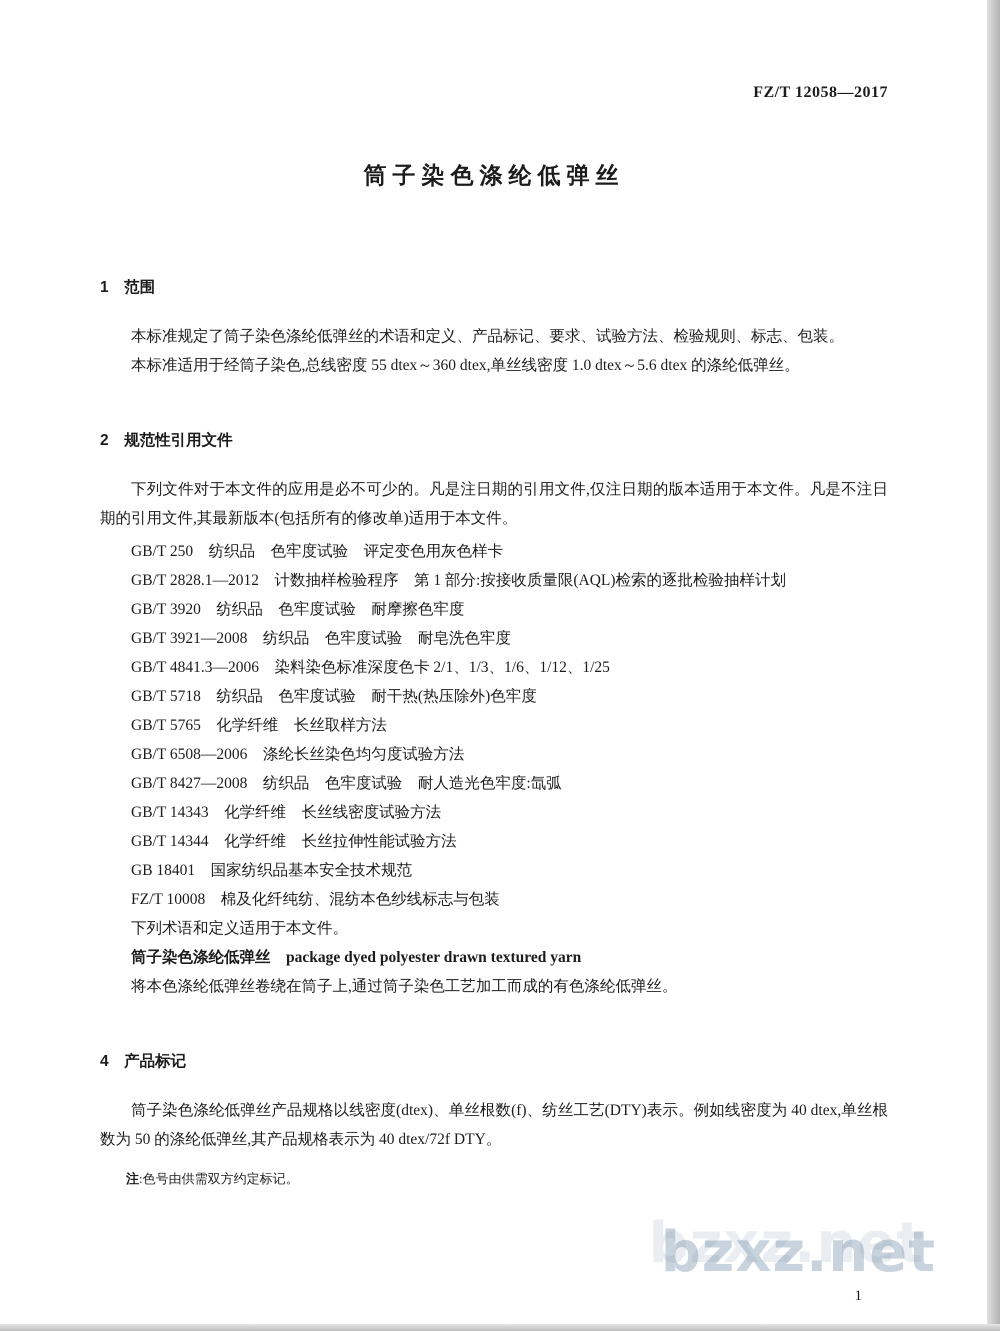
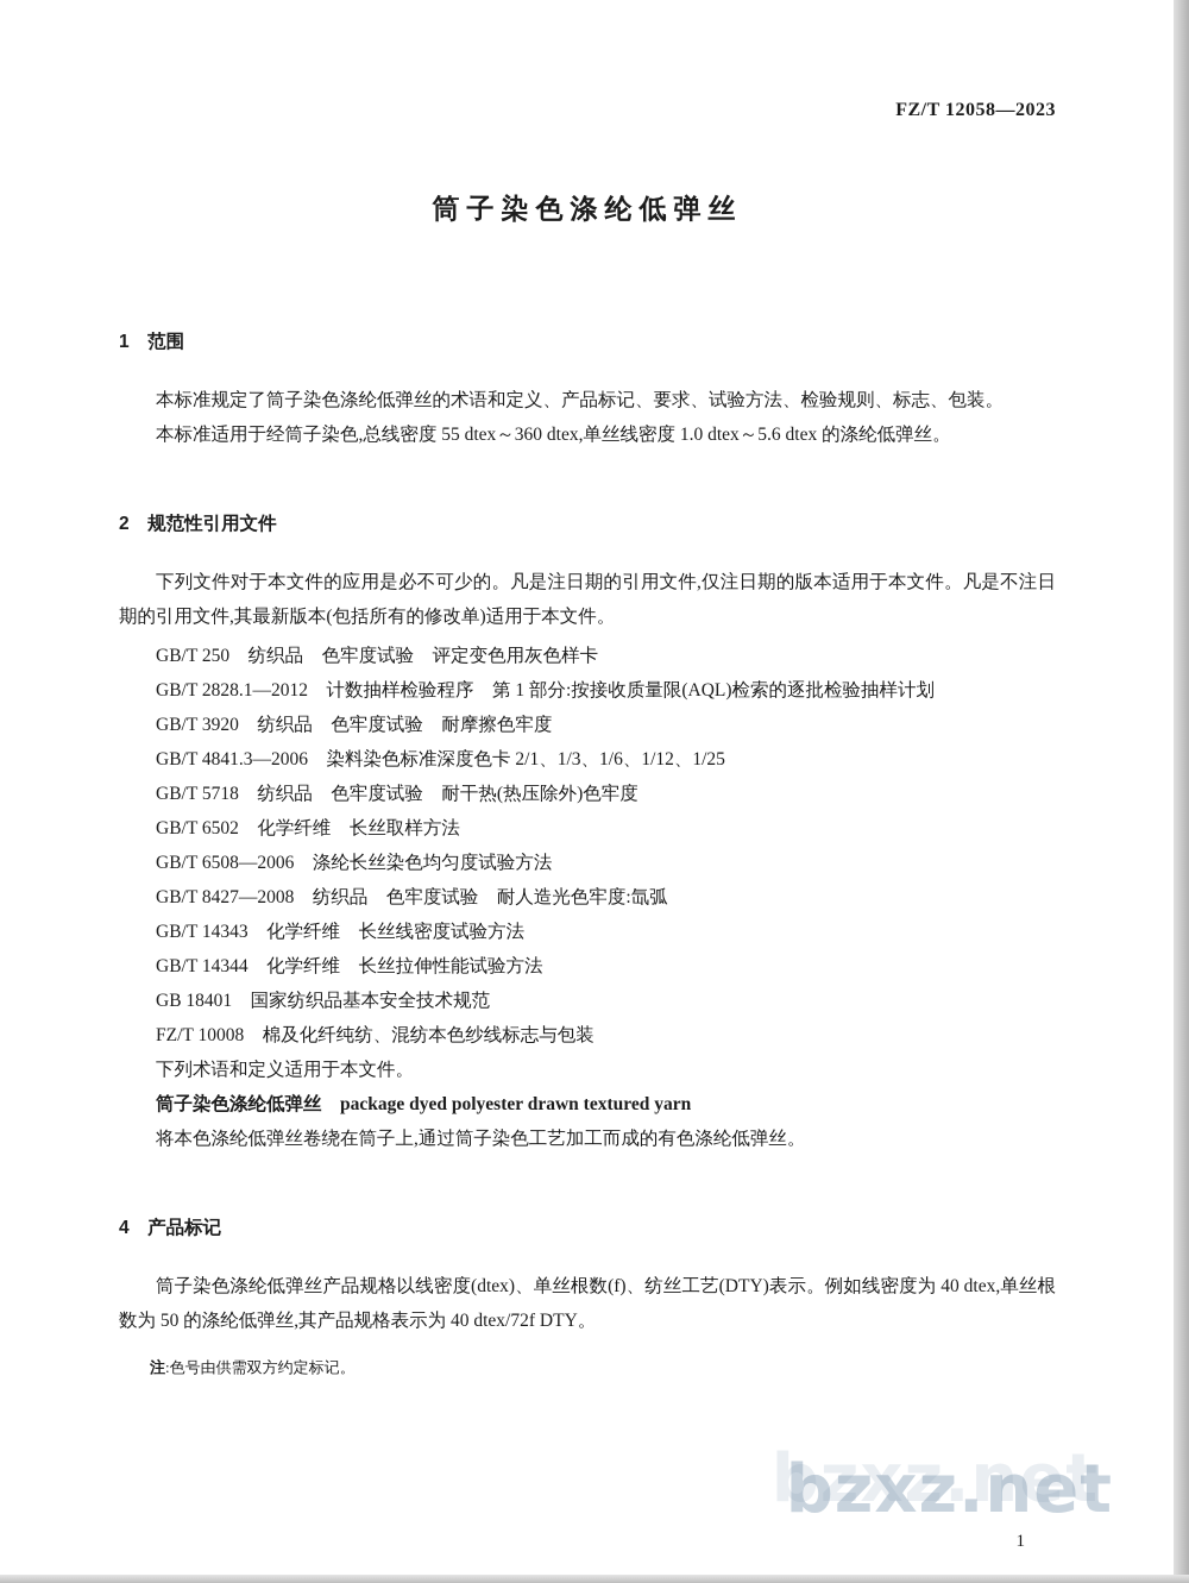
- FZ/T 12058—2017
+ FZ/T 12058—2023
  筒子染色涤纶低弹丝
  1 范围
  本标准规定了筒子染色涤纶低弹丝的术语和定义、产品标记、要求、试验方法、检验规则、标志、包装。
  本标准适用于经筒子染色,总线密度 55 dtex～360 dtex,单丝线密度 1.0 dtex～5.6 dtex 的涤纶低弹丝。
  2 规范性引用文件
  下列文件对于本文件的应用是必不可少的。凡是注日期的引用文件,仅注日期的版本适用于本文件。凡是不注日期的引用文件,其最新版本(包括所有的修改单)适用于本文件。
  GB/T 250 纺织品 色牢度试验 评定变色用灰色样卡
  GB/T 2828.1—2012 计数抽样检验程序 第 1 部分:按接收质量限(AQL)检索的逐批检验抽样计划
  GB/T 3920 纺织品 色牢度试验 耐摩擦色牢度
- GB/T 3921—2008 纺织品 色牢度试验 耐皂洗色牢度
  GB/T 4841.3—2006 染料染色标准深度色卡 2/1、1/3、1/6、1/12、1/25
  GB/T 5718 纺织品 色牢度试验 耐干热(热压除外)色牢度
- GB/T 5765 化学纤维 长丝取样方法
+ GB/T 6502 化学纤维 长丝取样方法
  GB/T 6508—2006 涤纶长丝染色均匀度试验方法
  GB/T 8427—2008 纺织品 色牢度试验 耐人造光色牢度:氙弧
  GB/T 14343 化学纤维 长丝线密度试验方法
  GB/T 14344 化学纤维 长丝拉伸性能试验方法
  GB 18401 国家纺织品基本安全技术规范
  FZ/T 10008 棉及化纤纯纺、混纺本色纱线标志与包装
  下列术语和定义适用于本文件。
  筒子染色涤纶低弹丝 package dyed polyester drawn textured yarn
  将本色涤纶低弹丝卷绕在筒子上,通过筒子染色工艺加工而成的有色涤纶低弹丝。
  4 产品标记
  筒子染色涤纶低弹丝产品规格以线密度(dtex)、单丝根数(f)、纺丝工艺(DTY)表示。例如线密度为 40 dtex,单丝根数为 50 的涤纶低弹丝,其产品规格表示为 40 dtex/72f DTY。
  注:色号由供需双方约定标记。
  bzxz.net
  1
